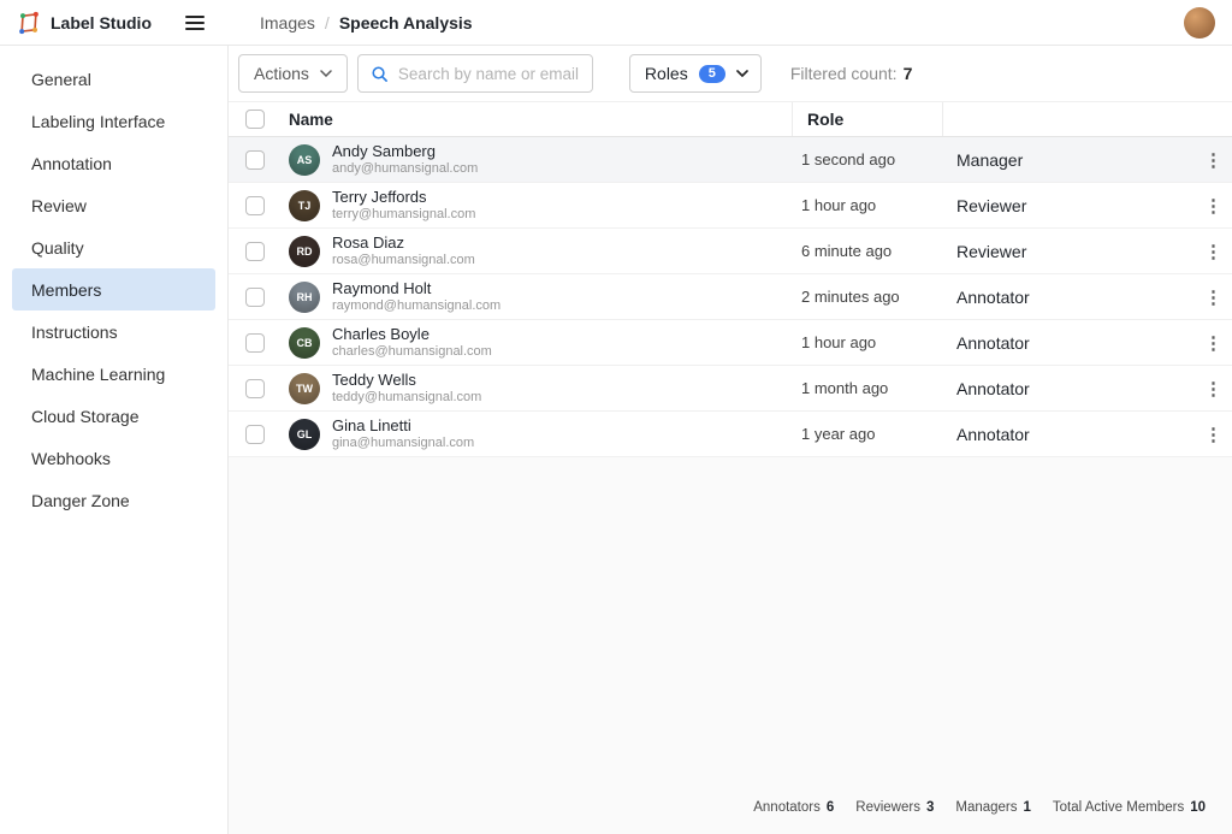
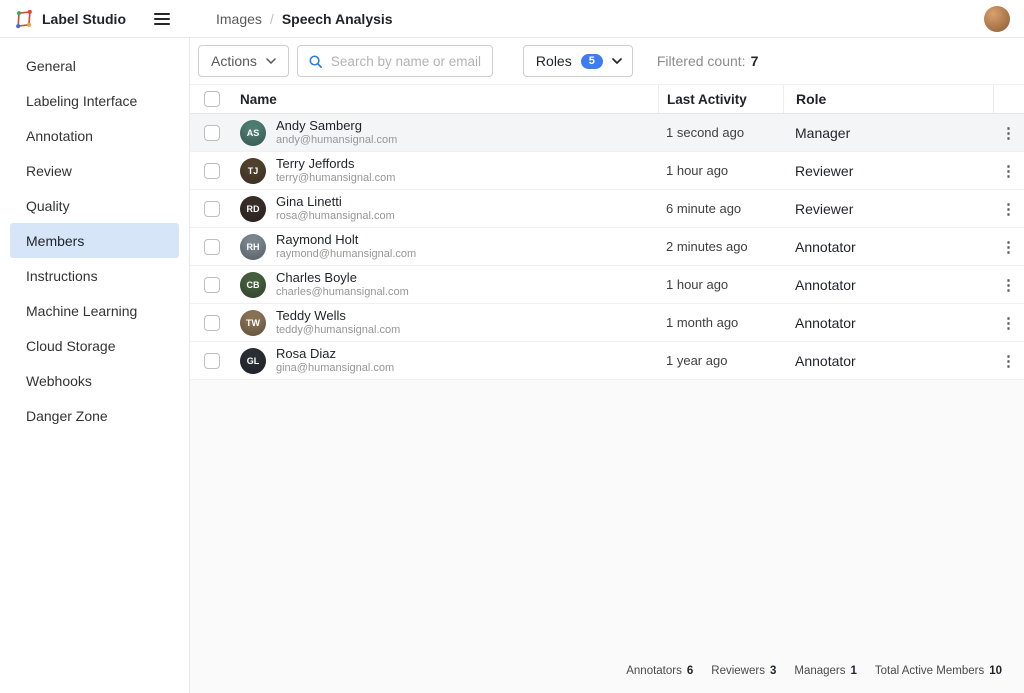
  Label Studio
  Images
  /
  Speech Analysis
  General
  Labeling Interface
  Annotation
  Review
  Quality
  Members
  Instructions
  Machine Learning
  Cloud Storage
  Webhooks
  Danger Zone
  Actions
  Search by name or email
  Roles
  5
  Filtered count:
  7
  Name
+ Last Activity
  Role
  AS
  Andy Samberg
  andy@humansignal.com
  1 second ago
  Manager
  ⋮
  TJ
  Terry Jeffords
  terry@humansignal.com
  1 hour ago
  Reviewer
  ⋮
  RD
- Rosa Diaz
+ Gina Linetti
  rosa@humansignal.com
  6 minute ago
  Reviewer
  ⋮
  RH
  Raymond Holt
  raymond@humansignal.com
  2 minutes ago
  Annotator
  ⋮
  CB
  Charles Boyle
  charles@humansignal.com
  1 hour ago
  Annotator
  ⋮
  TW
  Teddy Wells
  teddy@humansignal.com
  1 month ago
  Annotator
  ⋮
  GL
- Gina Linetti
+ Rosa Diaz
  gina@humansignal.com
  1 year ago
  Annotator
  ⋮
  Annotators
  6
  Reviewers
  3
  Managers
  1
  Total Active Members
  10
